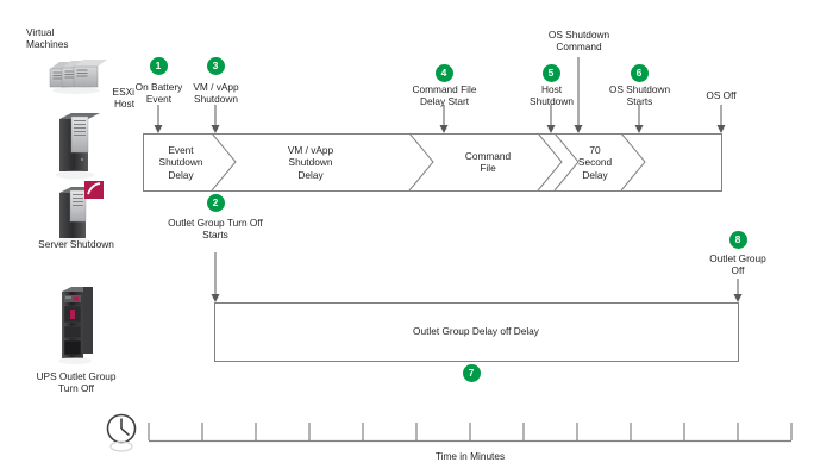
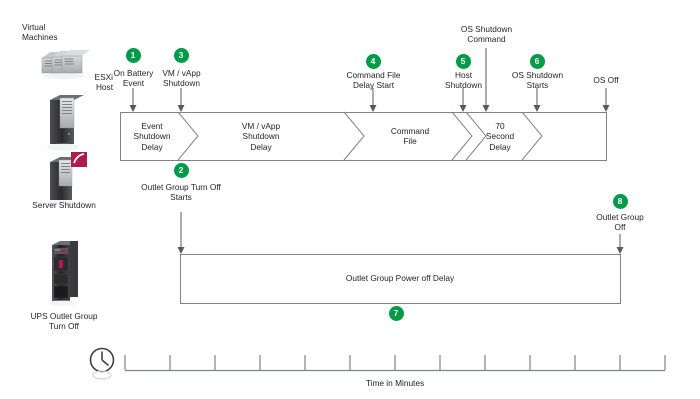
  Virtual
  Machines
  ESXi
  Host
  Server Shutdown
  UPS Outlet Group
  Turn Off
  1
  On Battery
  Event
  3
  VM / vApp
  Shutdown
  4
  Command File
  Delay Start
  5
  Host
  Shutdown
  6
  OS Shutdown
  Starts
  OS Shutdown
  Command
  OS Off
  Event
  Shutdown
  Delay
  VM / vApp
  Shutdown
  Delay
  Command
  File
  70
  Second
  Delay
  2
  Outlet Group Turn Off
  Starts
- Outlet Group Delay off Delay
+ Outlet Group Power off Delay
  7
  8
  Outlet Group
  Off
  Time in Minutes
